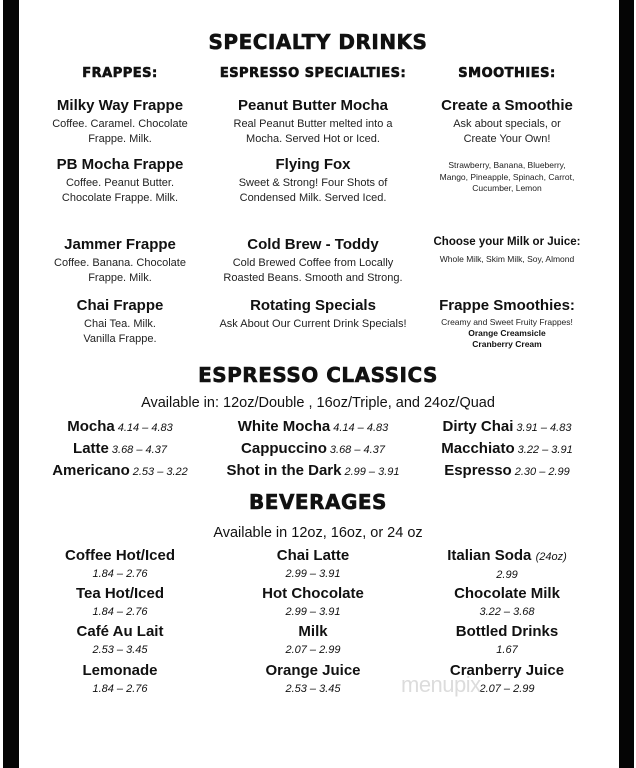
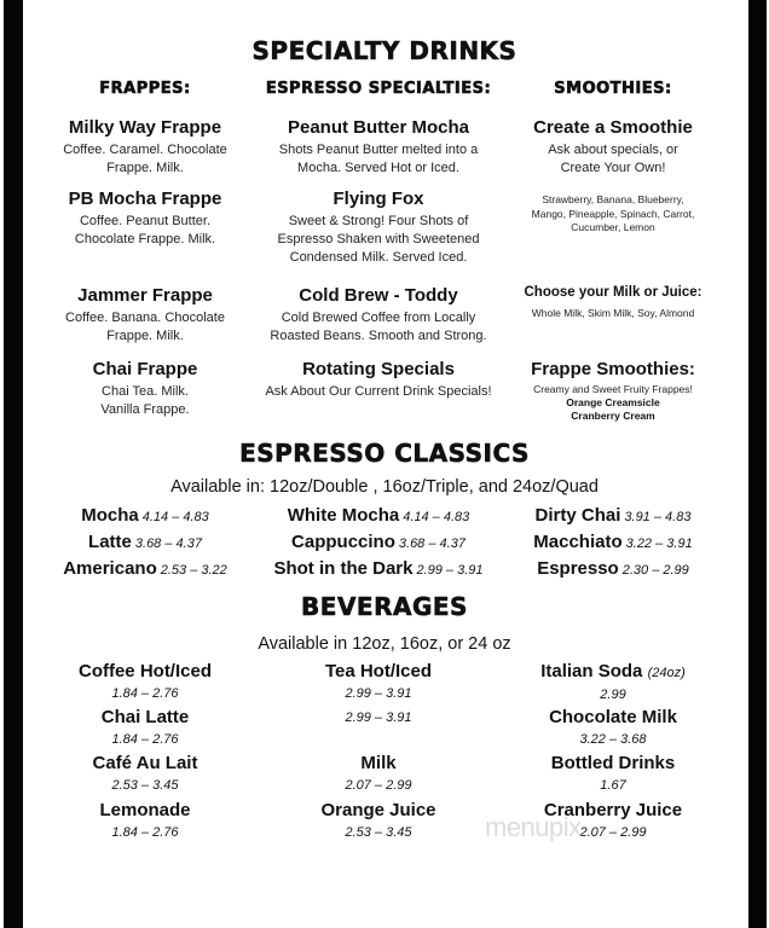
  SPECIALTY DRINKS
  FRAPPES:
  ESPRESSO SPECIALTIES:
  SMOOTHIES:
  Milky Way Frappe
  Coffee. Caramel. Chocolate
  Frappe. Milk.
  PB Mocha Frappe
  Coffee. Peanut Butter.
  Chocolate Frappe. Milk.
  Jammer Frappe
  Coffee. Banana. Chocolate
  Frappe. Milk.
  Chai Frappe
  Chai Tea. Milk.
  Vanilla Frappe.
  Peanut Butter Mocha
- Real Peanut Butter melted into a
+ Shots Peanut Butter melted into a
  Mocha. Served Hot or Iced.
  Flying Fox
  Sweet & Strong! Four Shots of
+ Espresso Shaken with Sweetened
  Condensed Milk. Served Iced.
  Cold Brew - Toddy
  Cold Brewed Coffee from Locally
  Roasted Beans. Smooth and Strong.
  Rotating Specials
  Ask About Our Current Drink Specials!
  Create a Smoothie
  Ask about specials, or
  Create Your Own!
  Strawberry, Banana, Blueberry,
  Mango, Pineapple, Spinach, Carrot,
  Cucumber, Lemon
  Choose your Milk or Juice:
  Whole Milk, Skim Milk, Soy, Almond
  Frappe Smoothies:
  Creamy and Sweet Fruity Frappes!
  Orange Creamsicle
  Cranberry Cream
  ESPRESSO CLASSICS
  Available in: 12oz/Double , 16oz/Triple, and 24oz/Quad
  Mocha 4.14 – 4.83
  Latte 3.68 – 4.37
  Americano 2.53 – 3.22
  White Mocha 4.14 – 4.83
  Cappuccino 3.68 – 4.37
  Shot in the Dark 2.99 – 3.91
  Dirty Chai 3.91 – 4.83
  Macchiato 3.22 – 3.91
  Espresso 2.30 – 2.99
  BEVERAGES
  Available in 12oz, 16oz, or 24 oz
  Coffee Hot/Iced
  1.84 – 2.76
- Tea Hot/Iced
+ Chai Latte
  1.84 – 2.76
  Café Au Lait
  2.53 – 3.45
  Lemonade
  1.84 – 2.76
- Chai Latte
+ Tea Hot/Iced
  2.99 – 3.91
- Hot Chocolate
  2.99 – 3.91
  Milk
  2.07 – 2.99
  Orange Juice
  2.53 – 3.45
  Italian Soda (24oz)
  2.99
  Chocolate Milk
  3.22 – 3.68
  Bottled Drinks
  1.67
  Cranberry Juice
  2.07 – 2.99
  menupix
